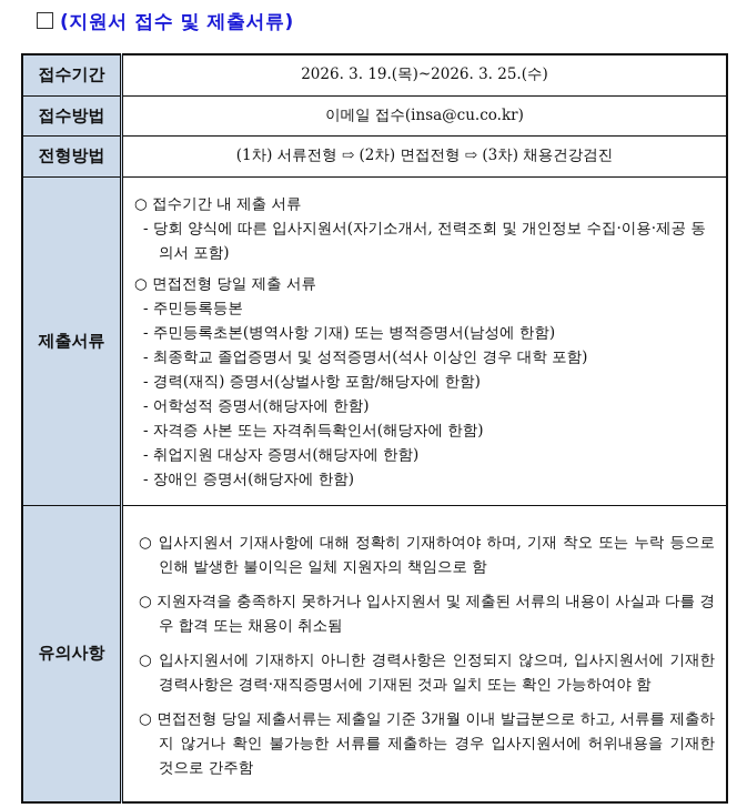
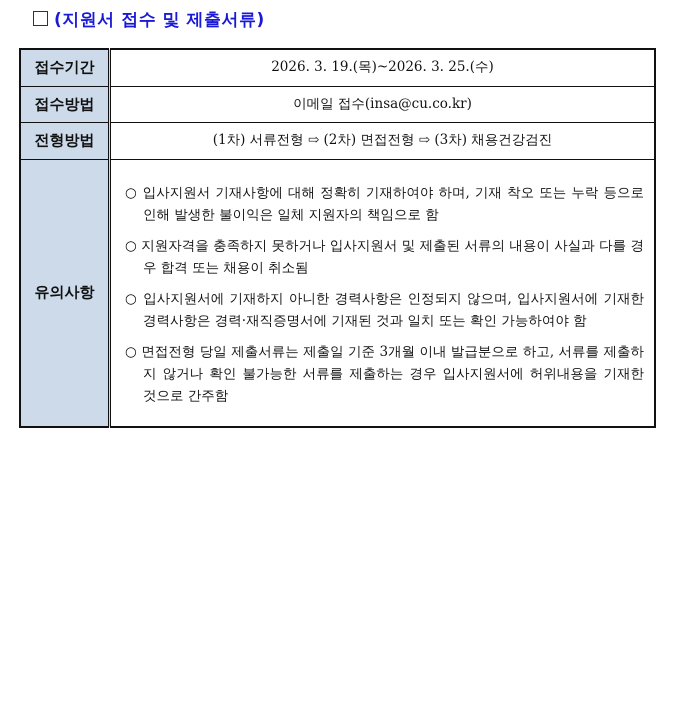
  (지원서 접수 및 제출서류)
  접수기간	2026. 3. 19.(목)~2026. 3. 25.(수)
  접수방법	이메일 접수(insa@cu.co.kr)
  전형방법	(1차) 서류전형 ⇨ (2차) 면접전형 ⇨ (3차) 채용건강검진
- 제출서류	○ 접수기간 내 제출 서류 - 당회 양식에 따른 입사지원서(자기소개서, 전력조회 및 개인정보 수집·이용·제공 동의서 포함) ○ 면접전형 당일 제출 서류 - 주민등록등본 - 주민등록초본(병역사항 기재) 또는 병적증명서(남성에 한함) - 최종학교 졸업증명서 및 성적증명서(석사 이상인 경우 대학 포함) - 경력(재직) 증명서(상벌사항 포함/해당자에 한함) - 어학성적 증명서(해당자에 한함) - 자격증 사본 또는 자격취득확인서(해당자에 한함) - 취업지원 대상자 증명서(해당자에 한함) - 장애인 증명서(해당자에 한함)
  유의사항	○ 입사지원서 기재사항에 대해 정확히 기재하여야 하며, 기재 착오 또는 누락 등으로 인해 발생한 불이익은 일체 지원자의 책임으로 함 ○ 지원자격을 충족하지 못하거나 입사지원서 및 제출된 서류의 내용이 사실과 다를 경우 합격 또는 채용이 취소됨 ○ 입사지원서에 기재하지 아니한 경력사항은 인정되지 않으며, 입사지원서에 기재한 경력사항은 경력·재직증명서에 기재된 것과 일치 또는 확인 가능하여야 함 ○ 면접전형 당일 제출서류는 제출일 기준 3개월 이내 발급분으로 하고, 서류를 제출하지 않거나 확인 불가능한 서류를 제출하는 경우 입사지원서에 허위내용을 기재한 것으로 간주함
